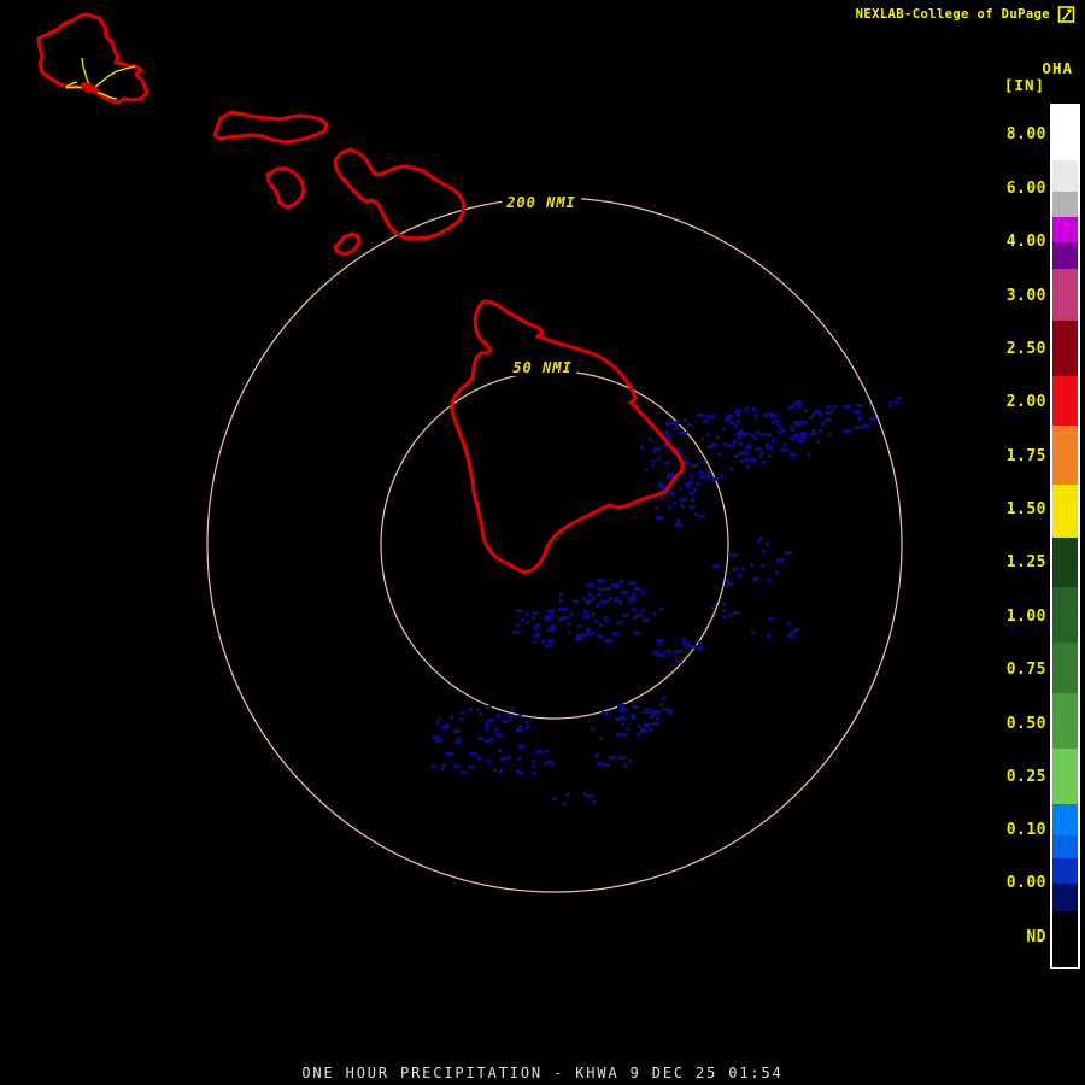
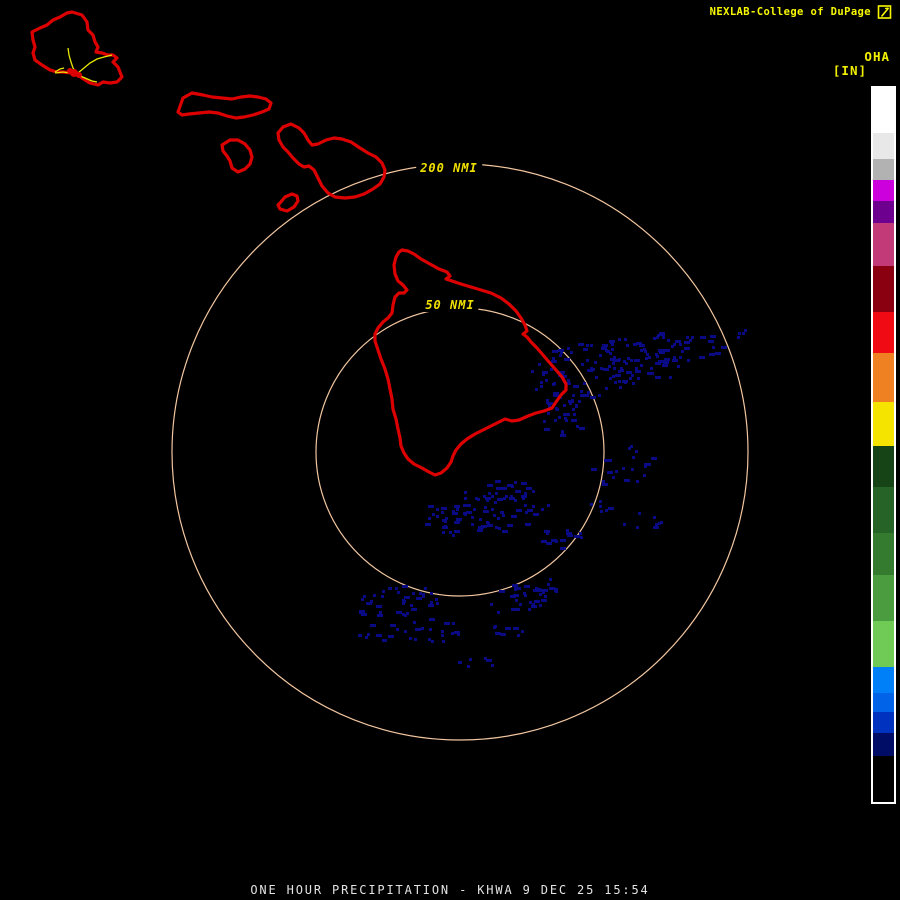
  200 NMI
  50 NMI
  NEXLAB-College of DuPage
  OHA
  [IN]
- 8.00
- 6.00
- 4.00
- 3.00
- 2.50
- 2.00
- 1.75
- 1.50
- 1.25
- 1.00
- 0.75
- 0.50
- 0.25
- 0.10
- 0.00
- ND
- ONE HOUR PRECIPITATION - KHWA 9 DEC 25 01:54
+ ONE HOUR PRECIPITATION - KHWA 9 DEC 25 15:54
